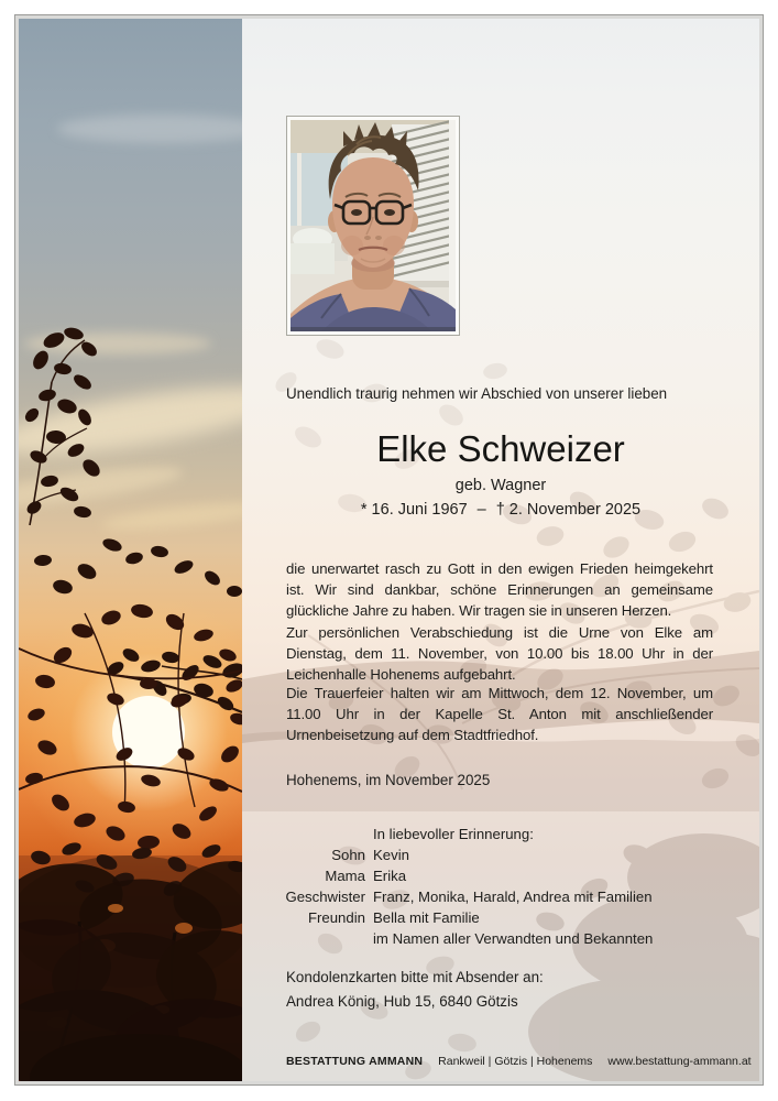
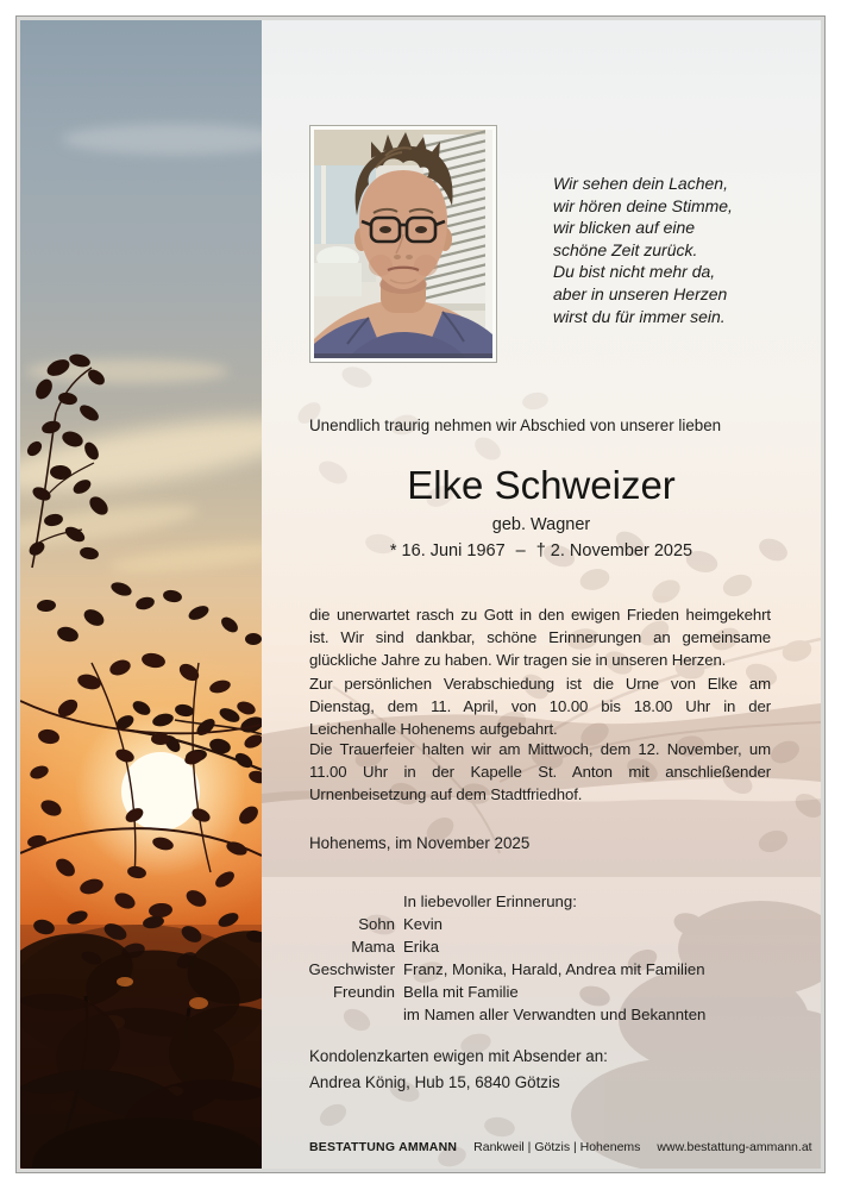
+ Wir sehen dein Lachen,
+ wir hören deine Stimme,
+ wir blicken auf eine
+ schöne Zeit zurück.
+ Du bist nicht mehr da,
+ aber in unseren Herzen
+ wirst du für immer sein.
  Unendlich traurig nehmen wir Abschied von unserer lieben
  Elke Schweizer
  geb. Wagner
  * 16. Juni 1967 – † 2. November 2025
  die unerwartet rasch zu Gott in den ewigen Frieden heimgekehrt ist. Wir sind dankbar, schöne Erinnerungen an gemeinsame glückliche Jahre zu haben. Wir tragen sie in unseren Herzen.
- Zur persönlichen Verabschiedung ist die Urne von Elke am Dienstag, dem 11. November, von 10.00 bis 18.00 Uhr in der Leichenhalle Hohenems aufgebahrt.
+ Zur persönlichen Verabschiedung ist die Urne von Elke am Dienstag, dem 11. April, von 10.00 bis 18.00 Uhr in der Leichenhalle Hohenems aufgebahrt.
  Die Trauerfeier halten wir am Mittwoch, dem 12. November, um 11.00 Uhr in der Kapelle St. Anton mit anschließender Urnenbeisetzung auf dem Stadtfriedhof.
  Hohenems, im November 2025
  In liebevoller Erinnerung:
  Sohn
  Kevin
  Mama
  Erika
  Geschwister
  Franz, Monika, Harald, Andrea mit Familien
  Freundin
  Bella mit Familie
  im Namen aller Verwandten und Bekannten
- Kondolenzkarten bitte mit Absender an:
+ Kondolenzkarten ewigen mit Absender an:
  Andrea König, Hub 15, 6840 Götzis
  BESTATTUNG AMMANN
  Rankweil | Götzis | Hohenems
  www.bestattung-ammann.at
